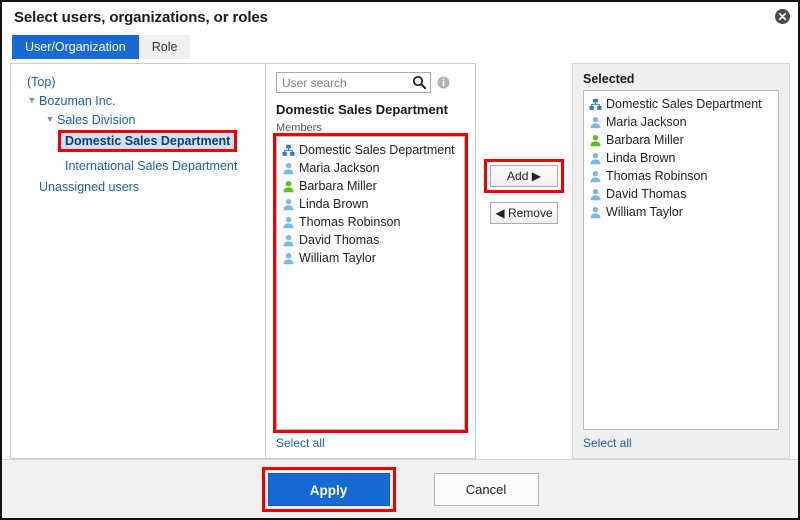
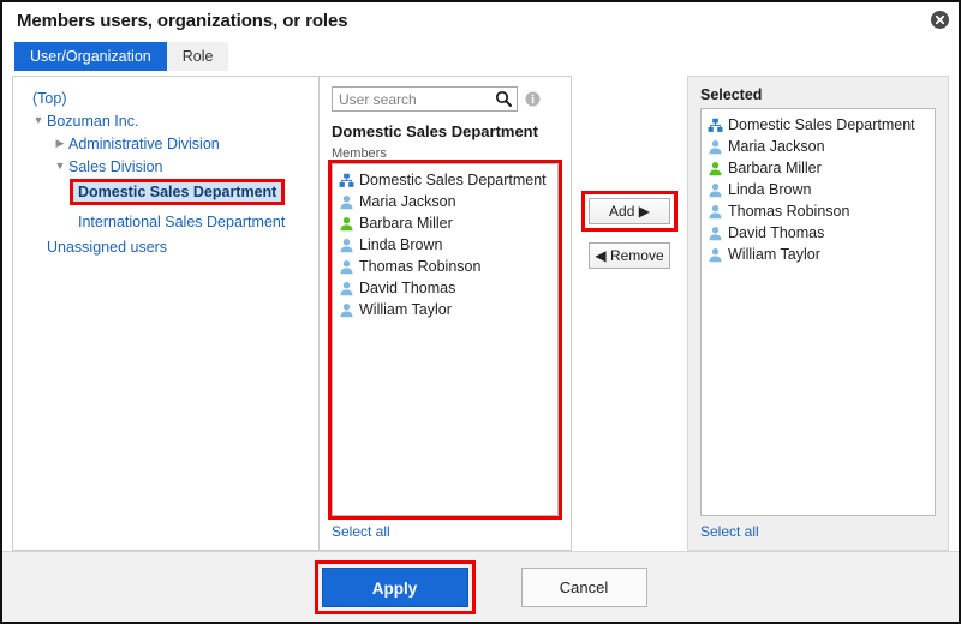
- Select users, organizations, or roles
+ Members users, organizations, or roles
  User/Organization
  Role
  (Top)
  ▼
  Bozuman Inc.
+ ▶
+ Administrative Division
  ▼
  Sales Division
  Domestic Sales Department
  International Sales Department
  Unassigned users
  User search
  Domestic Sales Department
  Members
  Domestic Sales Department
  Maria Jackson
  Barbara Miller
  Linda Brown
  Thomas Robinson
  David Thomas
  William Taylor
  Select all
  Add ▶
  ◀ Remove
  Selected
  Domestic Sales Department
  Maria Jackson
  Barbara Miller
  Linda Brown
  Thomas Robinson
  David Thomas
  William Taylor
  Select all
  Apply
  Cancel
